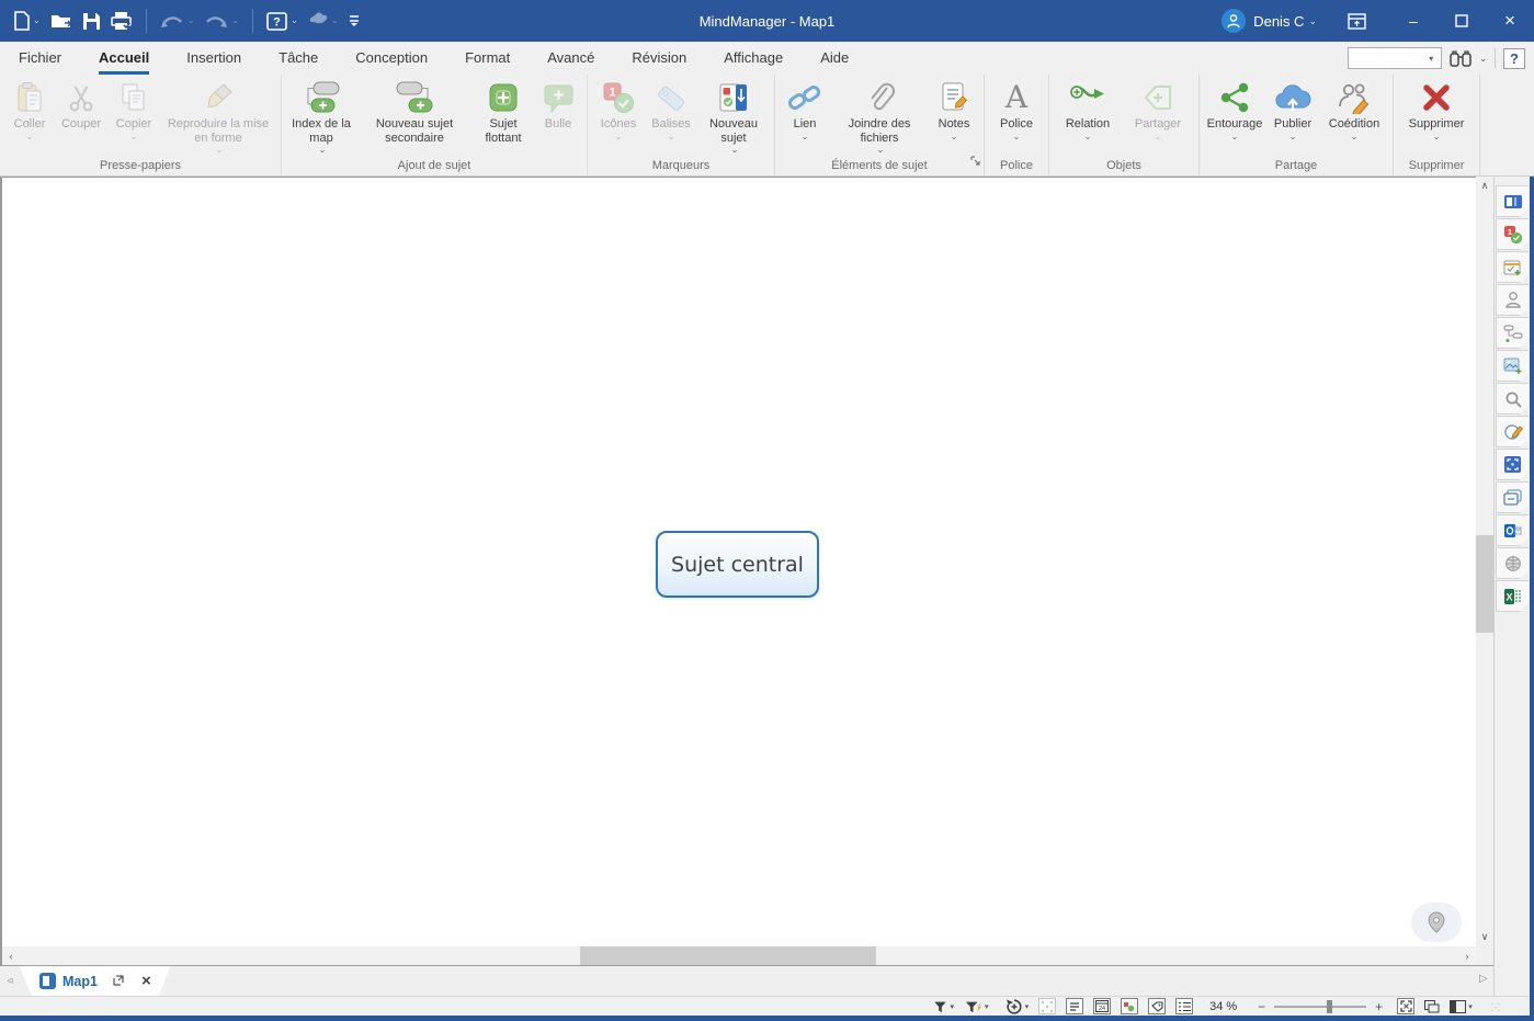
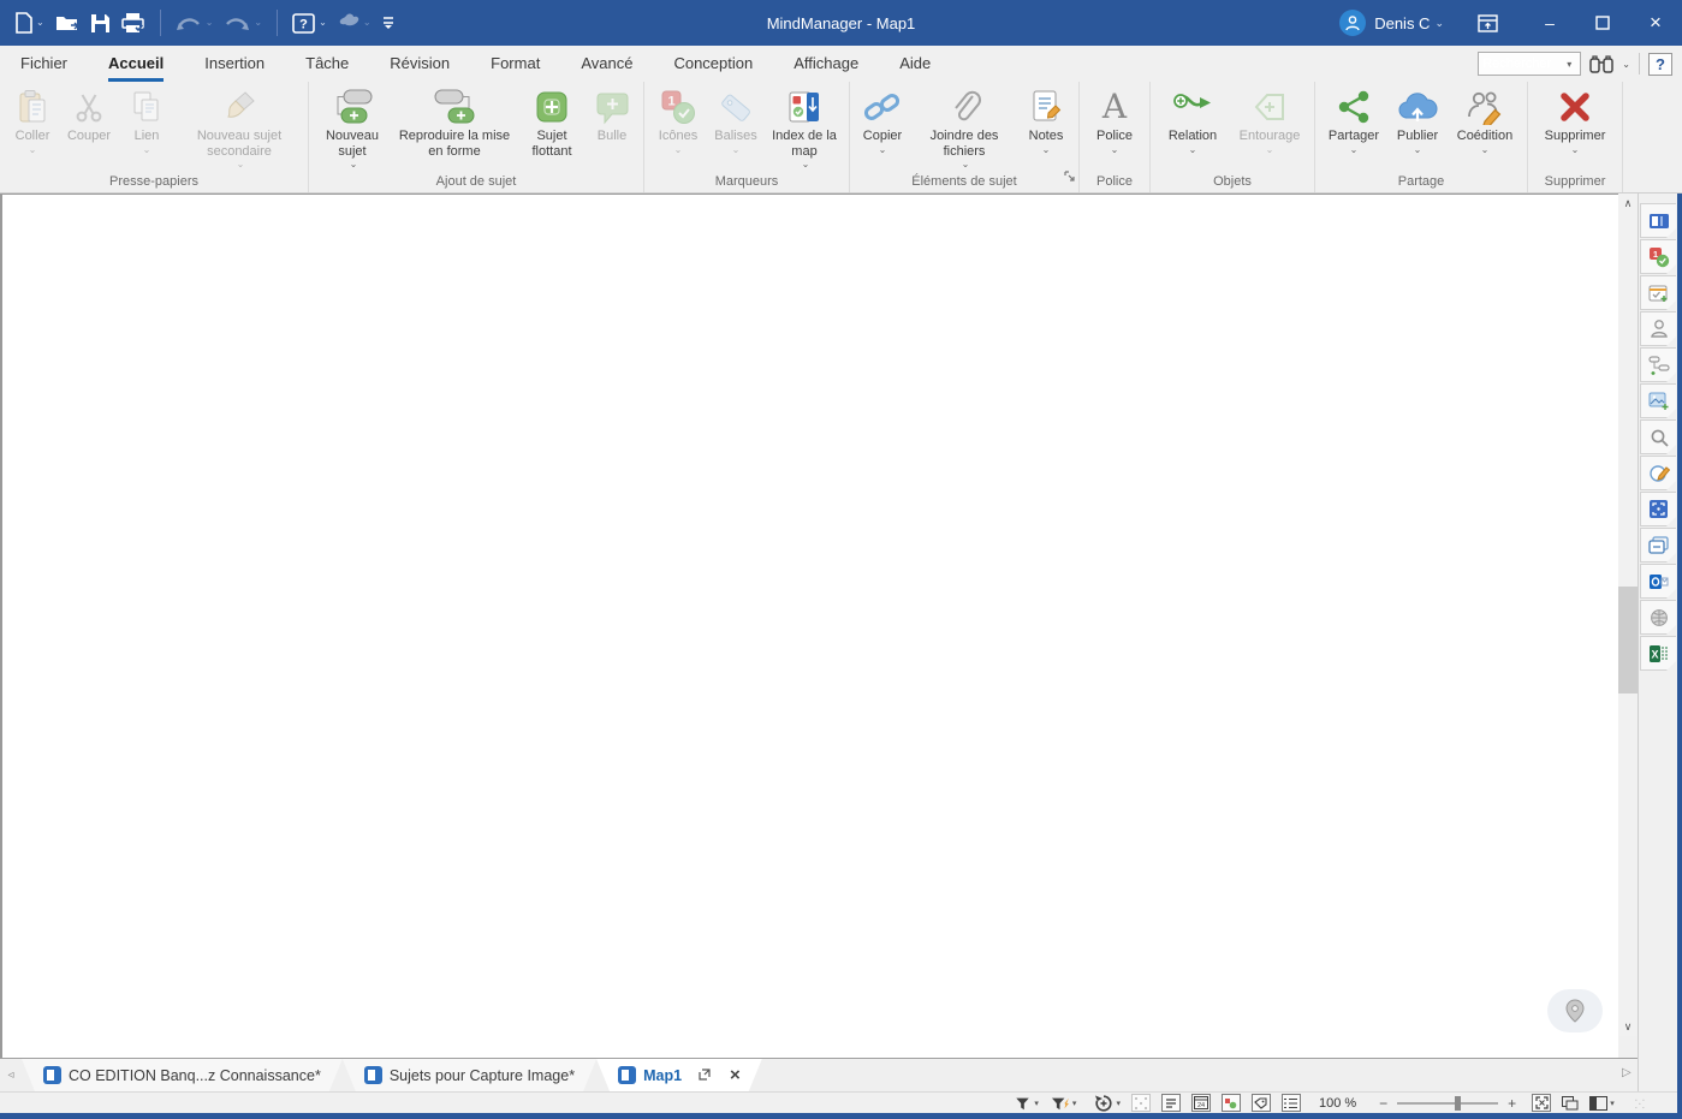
  ⌄
  ⌄
  ⌄
  ?
  ⌄
  ⌄
  MindManager - Map1
  Denis C
  ⌄
  –
  ×
  Fichier
  Accueil
  Insertion
  Tâche
- Conception
+ Révision
  Format
  Avancé
- Révision
+ Conception
  Affichage
  Aide
  ▾
  ⌄
  ?
  Coller
  ⌄
  Couper
- Copier
+ Lien
  ⌄
- Reproduire la mise en forme
+ Nouveau sujet secondaire
  ⌄
  Presse-papiers
- Index de la map
+ Nouveau sujet
  ⌄
- Nouveau sujet secondaire
+ Reproduire la mise en forme
  Sujet flottant
  Bulle
  Ajout de sujet
  1
  Icônes
  ⌄
  Balises
  ⌄
- Nouveau sujet
+ Index de la map
  ⌄
  Marqueurs
- Lien
+ Copier
  ⌄
  Joindre des fichiers
  ⌄
  Notes
  ⌄
  Éléments de sujet
  A
  Police
  ⌄
  Police
  Relation
  ⌄
- Partager
+ Entourage
  ⌄
  Objets
- Entourage
+ Partager
  ⌄
  Publier
  ⌄
  Coédition
  ⌄
  Partage
  Supprimer
  ⌄
  Supprimer
- Sujet central
- ‹
- ›
  ∧
  ∨
  1
  X
  ◃
+ CO EDITION Banq...z Connaissance*
+ Sujets pour Capture Image*
  Map1
  ×
  ▷
- 34 %
+ 100 %
  −
  +
  ⁙
